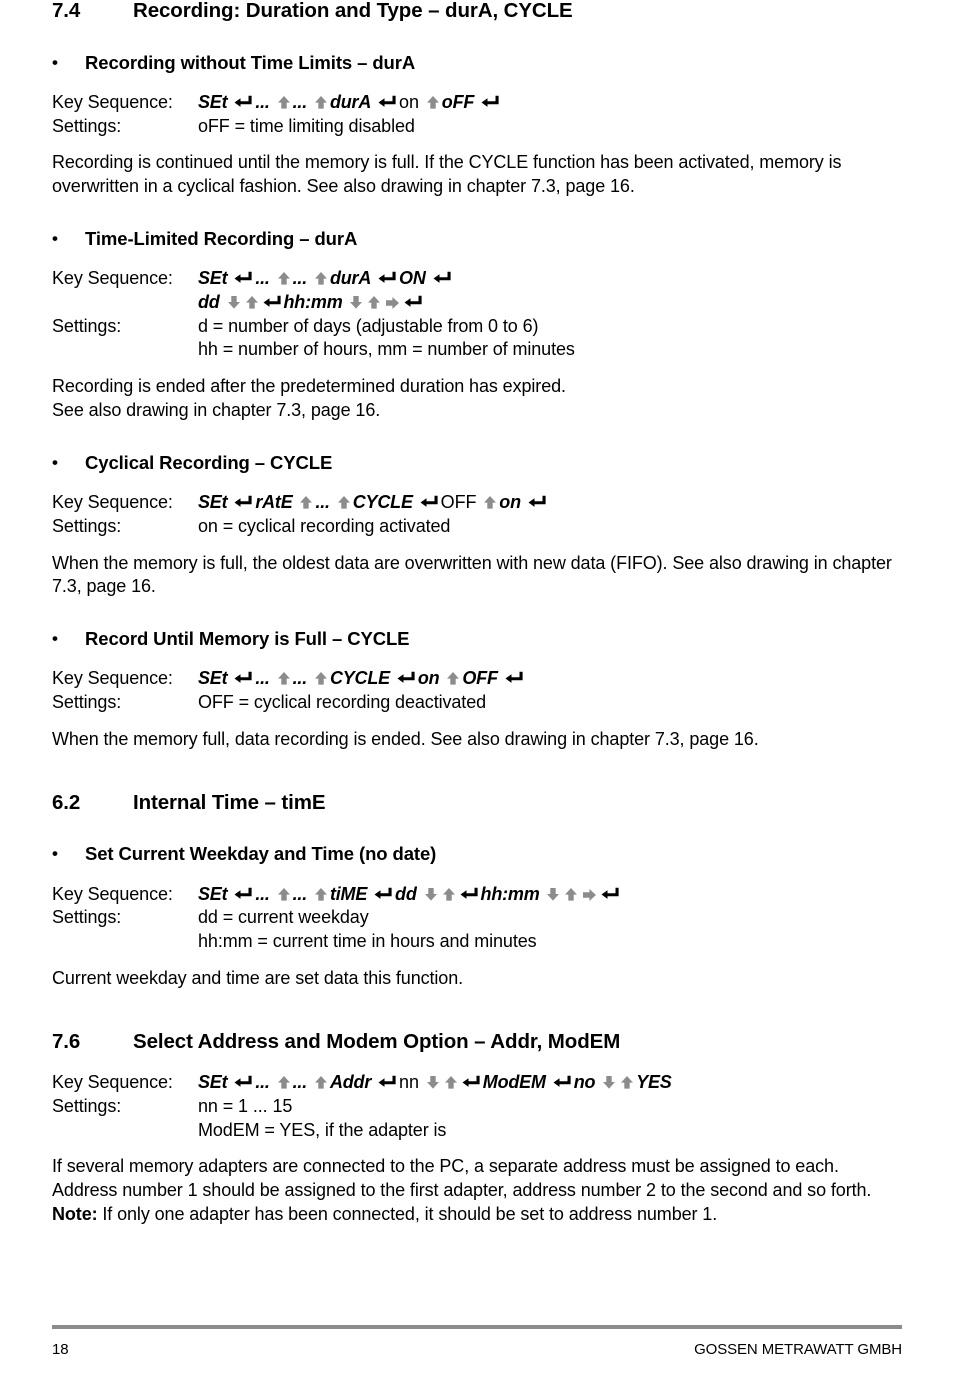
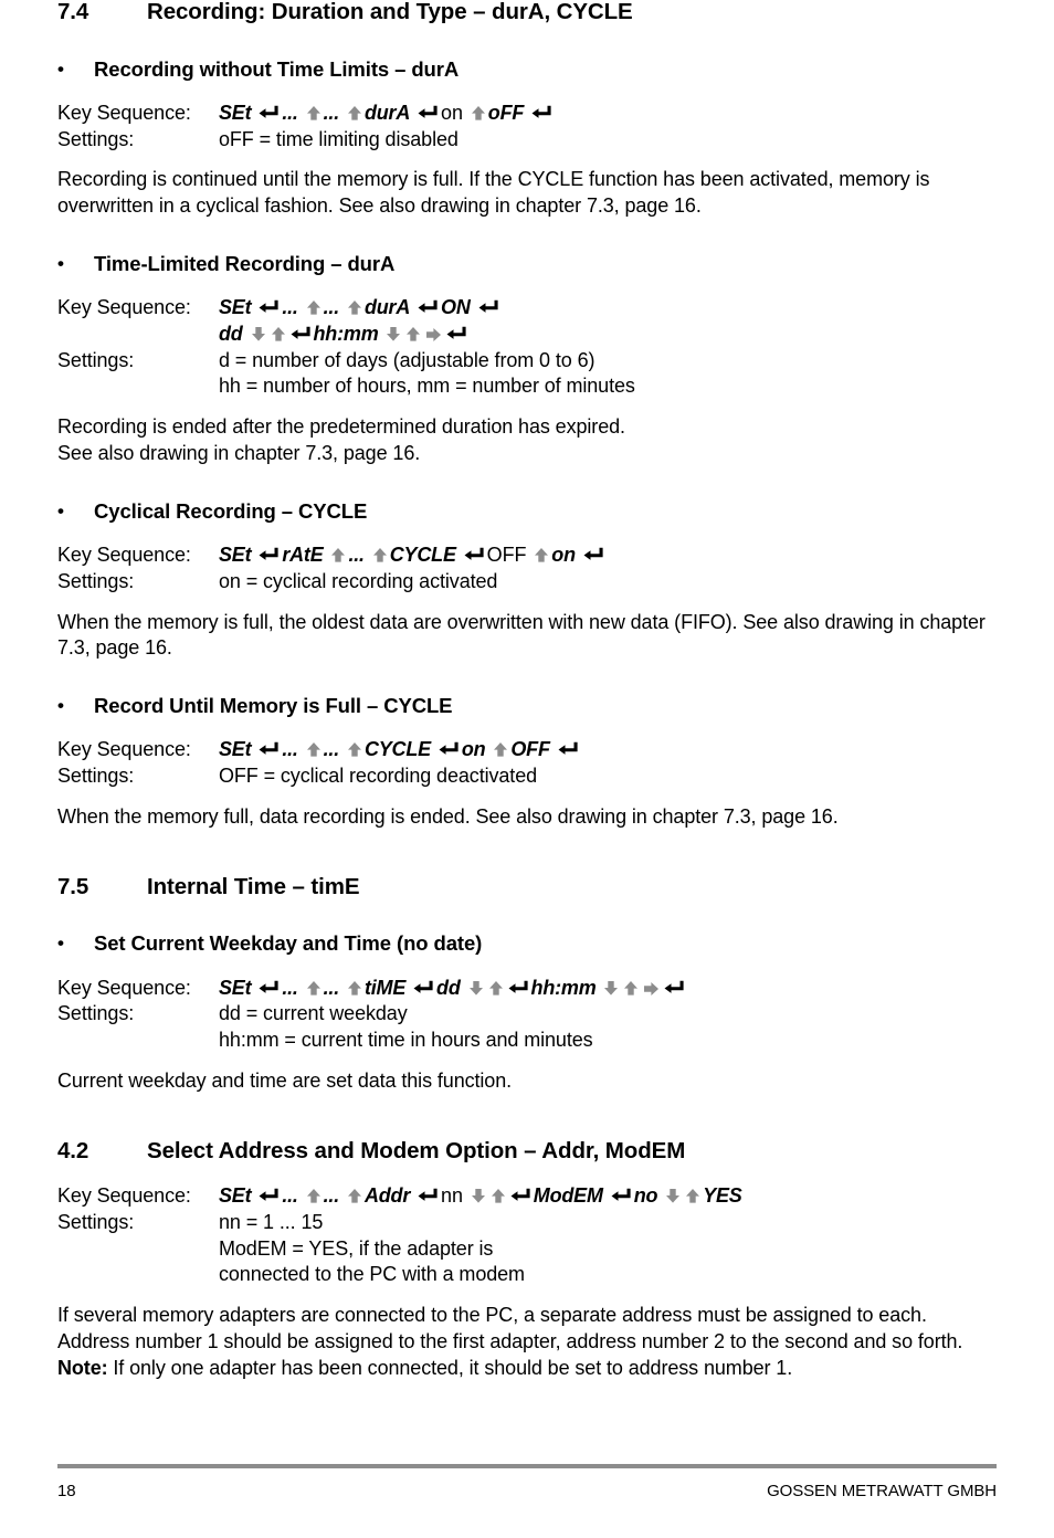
  7.4
  Recording: Duration and Type – durA, CYCLE
  •
  Recording without Time Limits – durA
  Key Sequence:
  SEt ... ... durA on oFF
  Settings:
  oFF = time limiting disabled
  Recording is continued until the memory is full. If the CYCLE function has been activated, memory is overwritten in a cyclical fashion. See also drawing in chapter 7.3, page 16.
  •
  Time-Limited Recording – durA
  Key Sequence:
  SEt ... ... durA ON
  dd hh:mm
  Settings:
  d = number of days (adjustable from 0 to 6)
  hh = number of hours, mm = number of minutes
  Recording is ended after the predetermined duration has expired.
  See also drawing in chapter 7.3, page 16.
  •
  Cyclical Recording – CYCLE
  Key Sequence:
  SEt rAtE ... CYCLE OFF on
  Settings:
  on = cyclical recording activated
  When the memory is full, the oldest data are overwritten with new data (FIFO). See also drawing in chapter 7.3, page 16.
  •
  Record Until Memory is Full – CYCLE
  Key Sequence:
  SEt ... ... CYCLE on OFF
  Settings:
  OFF = cyclical recording deactivated
  When the memory full, data recording is ended. See also drawing in chapter 7.3, page 16.
- 6.2
+ 7.5
  Internal Time – timE
  •
  Set Current Weekday and Time (no date)
  Key Sequence:
  SEt ... ... tiME dd hh:mm
  Settings:
  dd = current weekday
  hh:mm = current time in hours and minutes
  Current weekday and time are set data this function.
- 7.6
+ 4.2
  Select Address and Modem Option – Addr, ModEM
  Key Sequence:
  SEt ... ... Addr nn ModEM no YES
  Settings:
  nn = 1 ... 15
  ModEM = YES, if the adapter is
+ connected to the PC with a modem
  If several memory adapters are connected to the PC, a separate address must be assigned to each. Address number 1 should be assigned to the first adapter, address number 2 to the second and so forth.
  Note: If only one adapter has been connected, it should be set to address number 1.
  18
  GOSSEN METRAWATT GMBH
